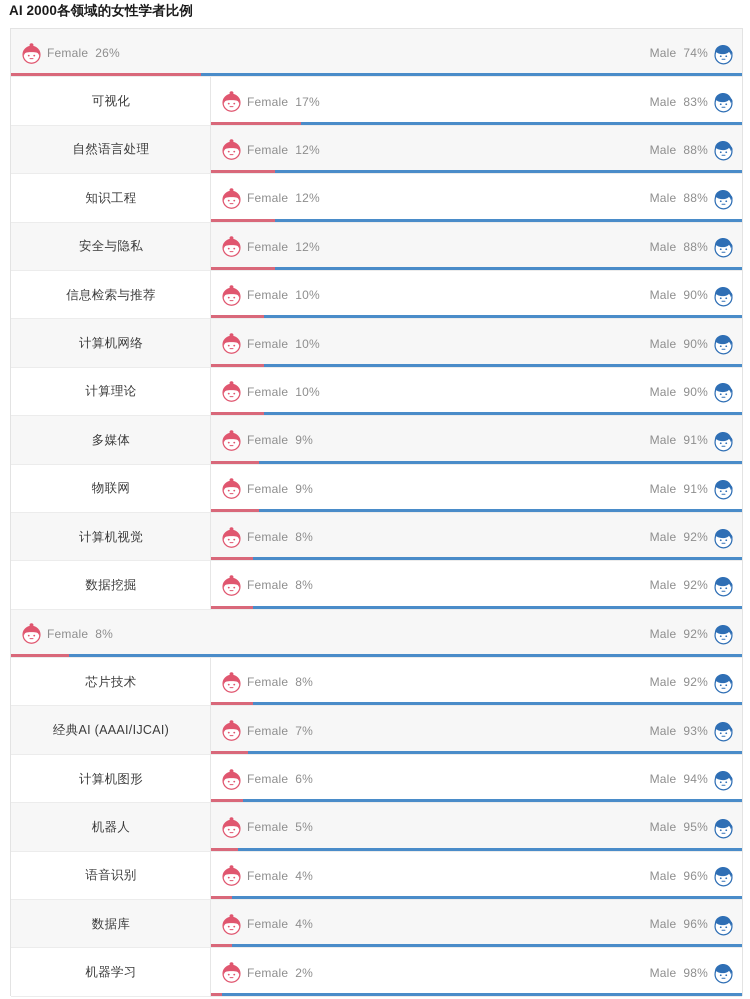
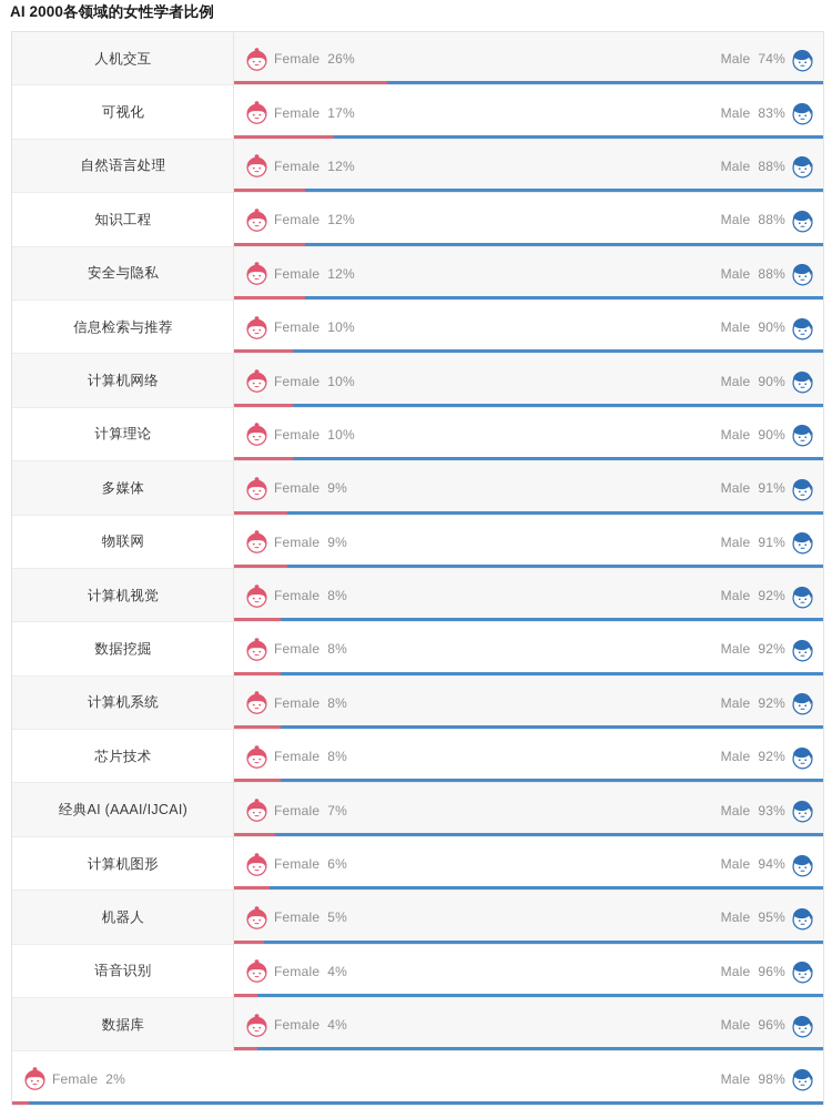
  AI 2000各领域的女性学者比例
+ 人机交互
  Female
  26%
  Male
  74%
  可视化
  Female
  17%
  Male
  83%
  自然语言处理
  Female
  12%
  Male
  88%
  知识工程
  Female
  12%
  Male
  88%
  安全与隐私
  Female
  12%
  Male
  88%
  信息检索与推荐
  Female
  10%
  Male
  90%
  计算机网络
  Female
  10%
  Male
  90%
  计算理论
  Female
  10%
  Male
  90%
  多媒体
  Female
  9%
  Male
  91%
  物联网
  Female
  9%
  Male
  91%
  计算机视觉
  Female
  8%
  Male
  92%
  数据挖掘
  Female
  8%
  Male
  92%
+ 计算机系统
  Female
  8%
  Male
  92%
  芯片技术
  Female
  8%
  Male
  92%
  经典AI (AAAI/IJCAI)
  Female
  7%
  Male
  93%
  计算机图形
  Female
  6%
  Male
  94%
  机器人
  Female
  5%
  Male
  95%
  语音识别
  Female
  4%
  Male
  96%
  数据库
  Female
  4%
  Male
  96%
- 机器学习
  Female
  2%
  Male
  98%
